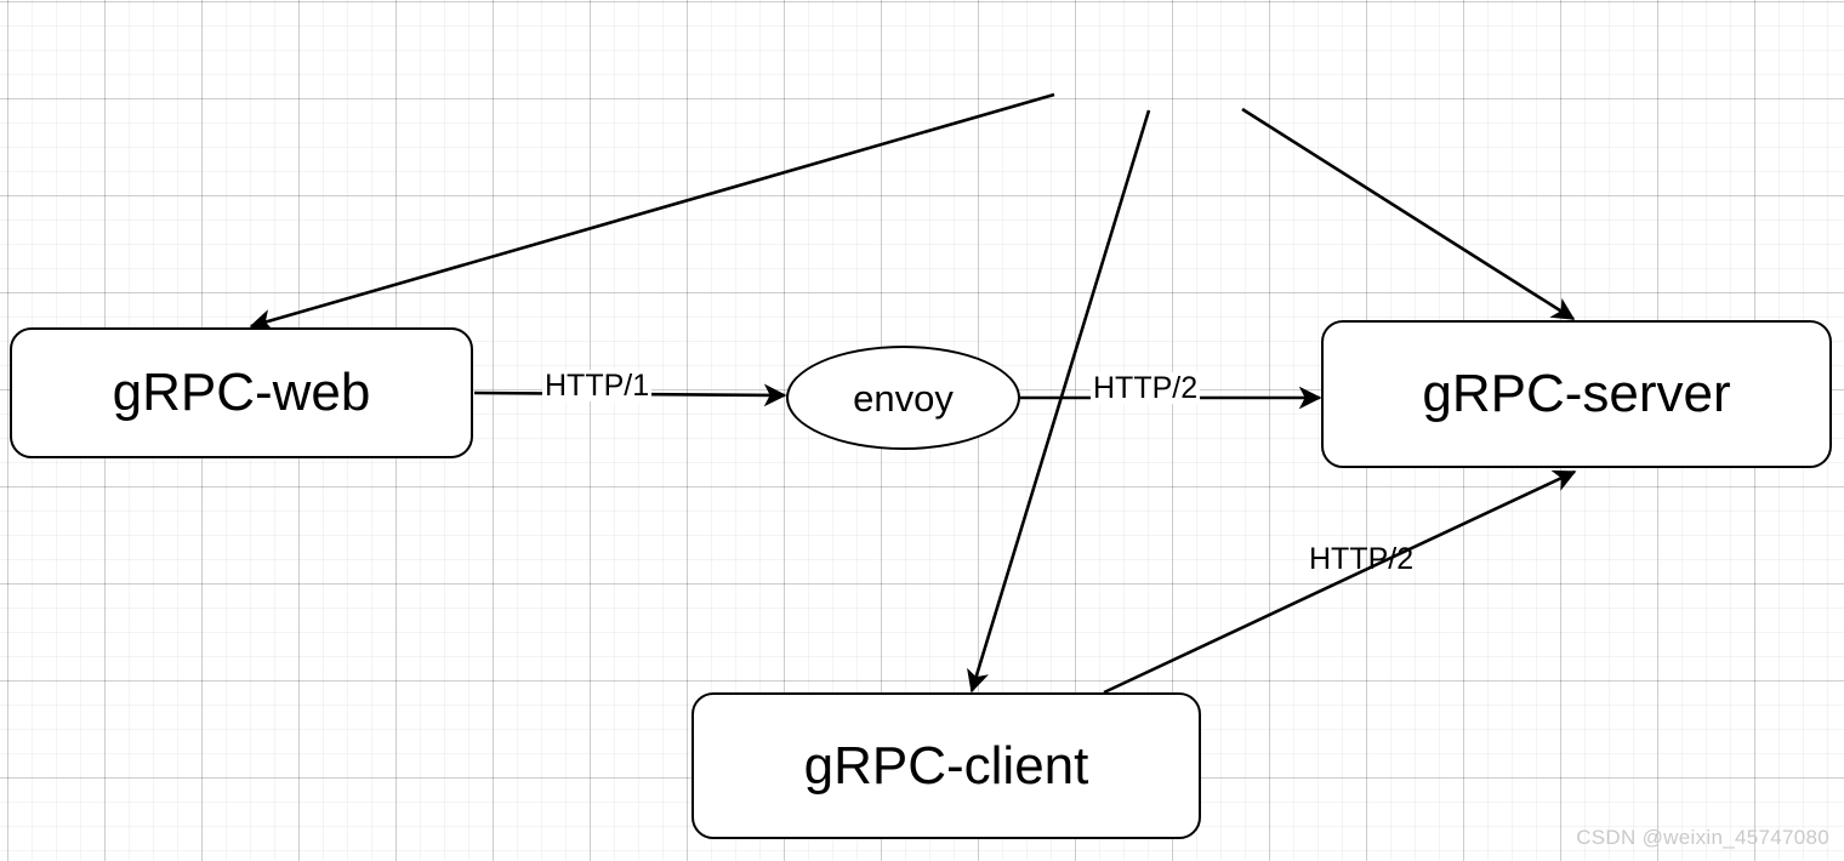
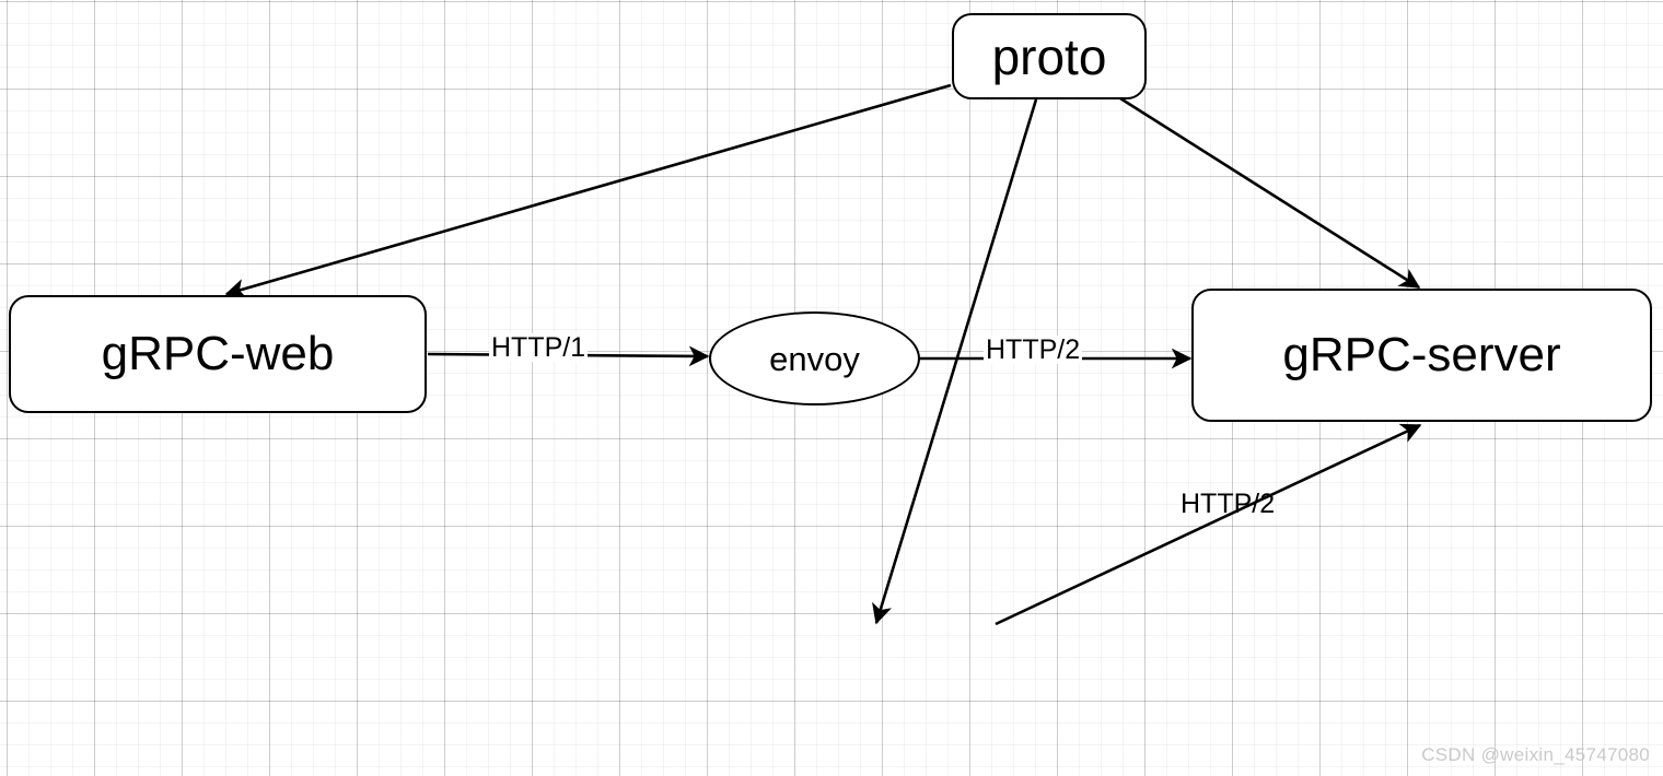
+ proto
  gRPC-web
  envoy
  gRPC-server
- gRPC-client
  HTTP/1
  HTTP/2
  HTTP/2
  CSDN @weixin_45747080
